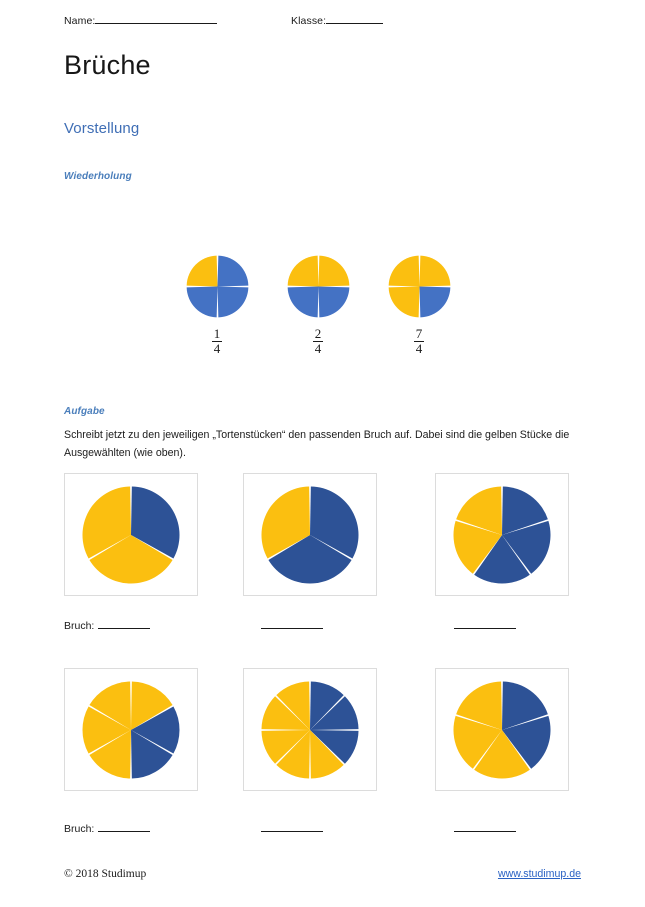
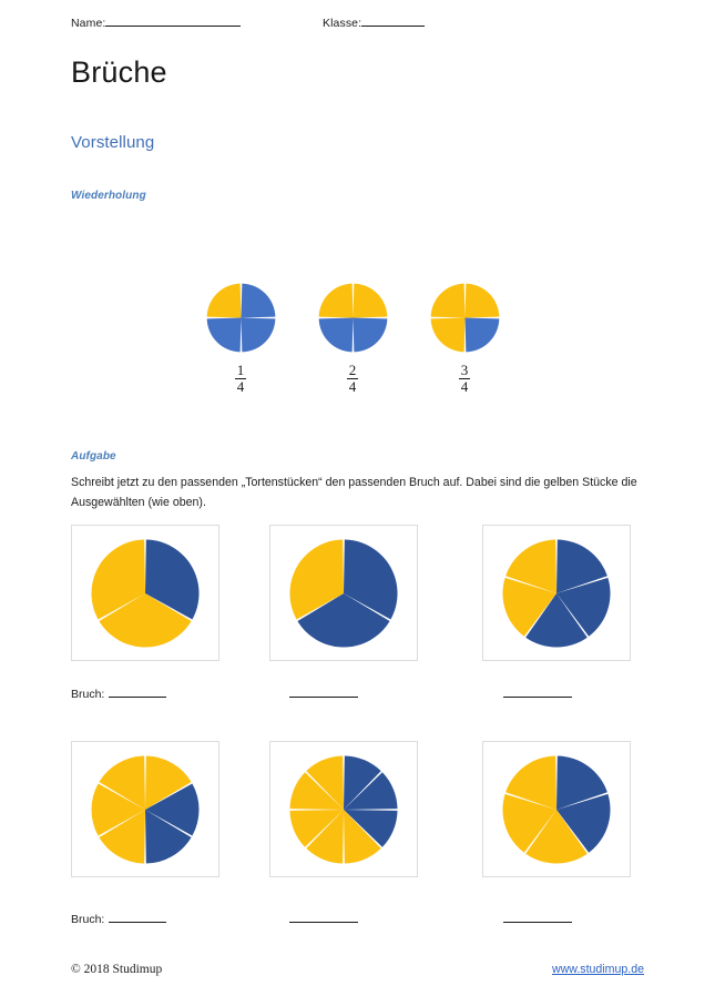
  Name:
  Klasse:
  Brüche
  Vorstellung
  Wiederholung
  1
  4
  2
  4
- 7
+ 3
  4
  Aufgabe
- Schreibt jetzt zu den jeweiligen „Tortenstücken“ den passenden Bruch auf. Dabei sind die gelben Stücke die Ausgewählten (wie oben).
+ Schreibt jetzt zu den passenden „Tortenstücken“ den passenden Bruch auf. Dabei sind die gelben Stücke die Ausgewählten (wie oben).
  Bruch:
  Bruch:
  © 2018 Studimup
  www.studimup.de
